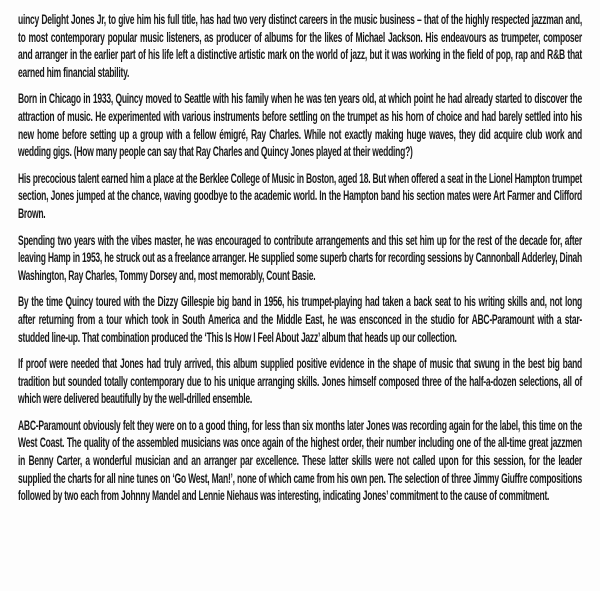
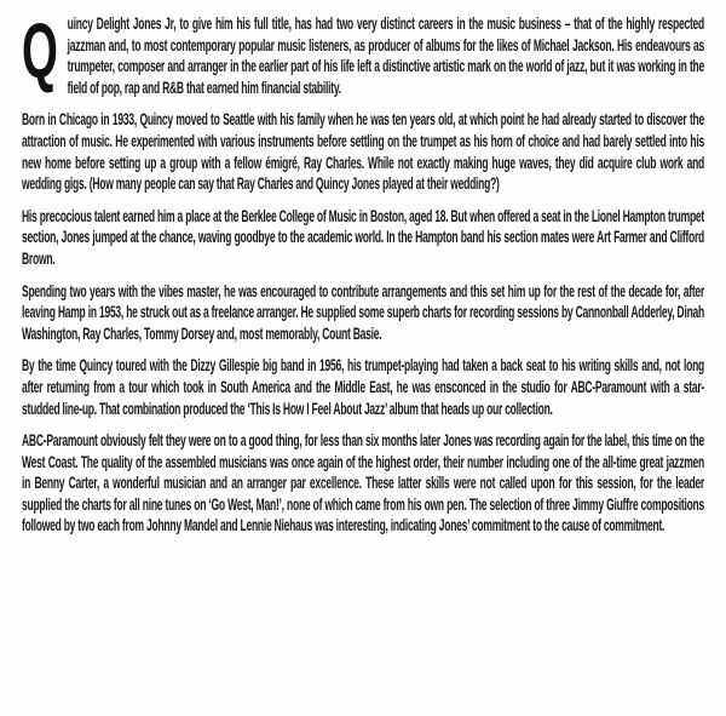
+ Q
  uincy Delight Jones Jr, to give him his full title, has had two very distinct careers in the music business – that of the highly respected jazzman and, to most contemporary popular music listeners, as producer of albums for the likes of Michael Jackson. His endeavours as trumpeter, composer and arranger in the earlier part of his life left a distinctive artistic mark on the world of jazz, but it was working in the field of pop, rap and R&B that earned him financial stability.
  Born in Chicago in 1933, Quincy moved to Seattle with his family when he was ten years old, at which point he had already started to discover the attraction of music. He experimented with various instruments before settling on the trumpet as his horn of choice and had barely settled into his new home before setting up a group with a fellow émigré, Ray Charles. While not exactly making huge waves, they did acquire club work and wedding gigs. (How many people can say that Ray Charles and Quincy Jones played at their wedding?)
  His precocious talent earned him a place at the Berklee College of Music in Boston, aged 18. But when offered a seat in the Lionel Hampton trumpet section, Jones jumped at the chance, waving goodbye to the academic world. In the Hampton band his section mates were Art Farmer and Clifford Brown.
  Spending two years with the vibes master, he was encouraged to contribute arrangements and this set him up for the rest of the decade for, after leaving Hamp in 1953, he struck out as a freelance arranger. He supplied some superb charts for recording sessions by Cannonball Adderley, Dinah Washington, Ray Charles, Tommy Dorsey and, most memorably, Count Basie.
  By the time Quincy toured with the Dizzy Gillespie big band in 1956, his trumpet-playing had taken a back seat to his writing skills and, not long after returning from a tour which took in South America and the Middle East, he was ensconced in the studio for ABC-Paramount with a star-studded line-up. That combination produced the ‘This Is How I Feel About Jazz’ album that heads up our collection.
- If proof were needed that Jones had truly arrived, this album supplied positive evidence in the shape of music that swung in the best big band tradition but sounded totally contemporary due to his unique arranging skills. Jones himself composed three of the half-a-dozen selections, all of which were delivered beautifully by the well-drilled ensemble.
  ABC-Paramount obviously felt they were on to a good thing, for less than six months later Jones was recording again for the label, this time on the West Coast. The quality of the assembled musicians was once again of the highest order, their number including one of the all-time great jazzmen in Benny Carter, a wonderful musician and an arranger par excellence. These latter skills were not called upon for this session, for the leader supplied the charts for all nine tunes on ‘Go West, Man!’, none of which came from his own pen. The selection of three Jimmy Giuffre compositions followed by two each from Johnny Mandel and Lennie Niehaus was interesting, indicating Jones’ commitment to the cause of commitment.
